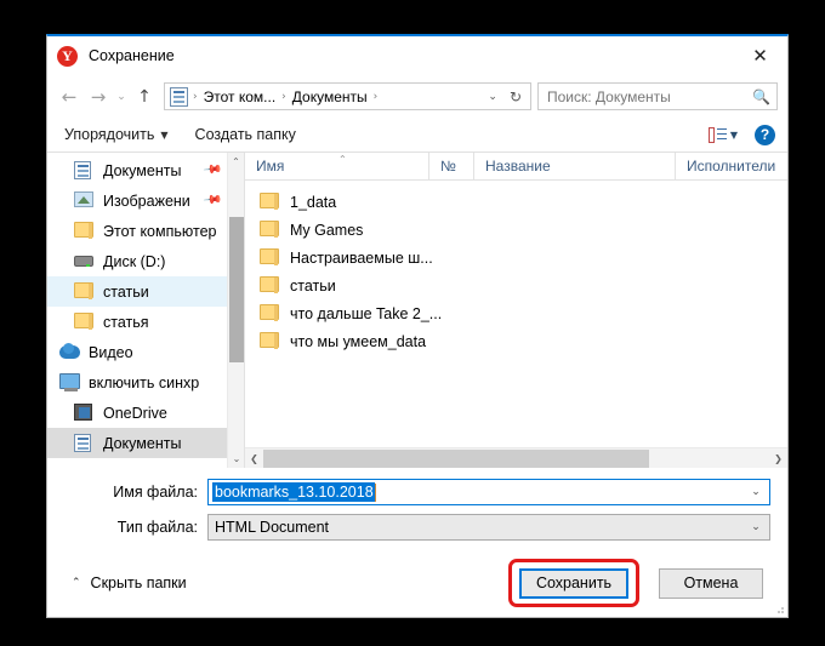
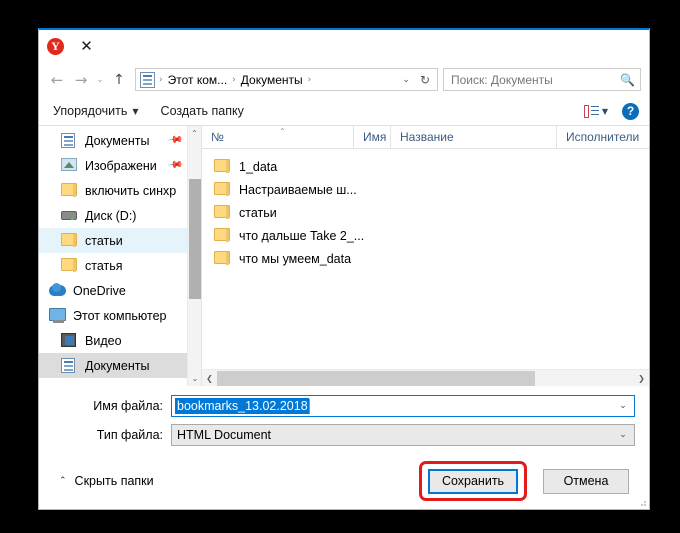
  Y
- Сохранение
  ✕
  ←
  →
  ⌄
  ↑
  ›
  Этот ком...
  ›
  Документы
  ›
  ⌄
  ↻
  Поиск: Документы
  🔍
  Упорядочить
  ▼
  Создать папку
  ▼
  ?
  Документы
  Изображени
- Этот компьютер
+ включить синхр
  Диск (D:)
  статьи
  статья
- Видео
+ OneDrive
- включить синхр
+ Этот компьютер
- OneDrive
+ Видео
  Документы
  ⌃
  ⌄
- Имя
+ №
  ⌃
- №
+ Имя
  Название
  Исполнители
  1_data
- My Games
  Настраиваемые ш...
  статьи
  что дальше Take 2_...
  что мы умеем_data
  ❮
  ❯
  Имя файла:
- bookmarks_13.10.2018
+ bookmarks_13.02.2018
  ⌄
  Тип файла:
  HTML Document
  ⌄
  ⌃
  Скрыть папки
  Сохранить
  Отмена
